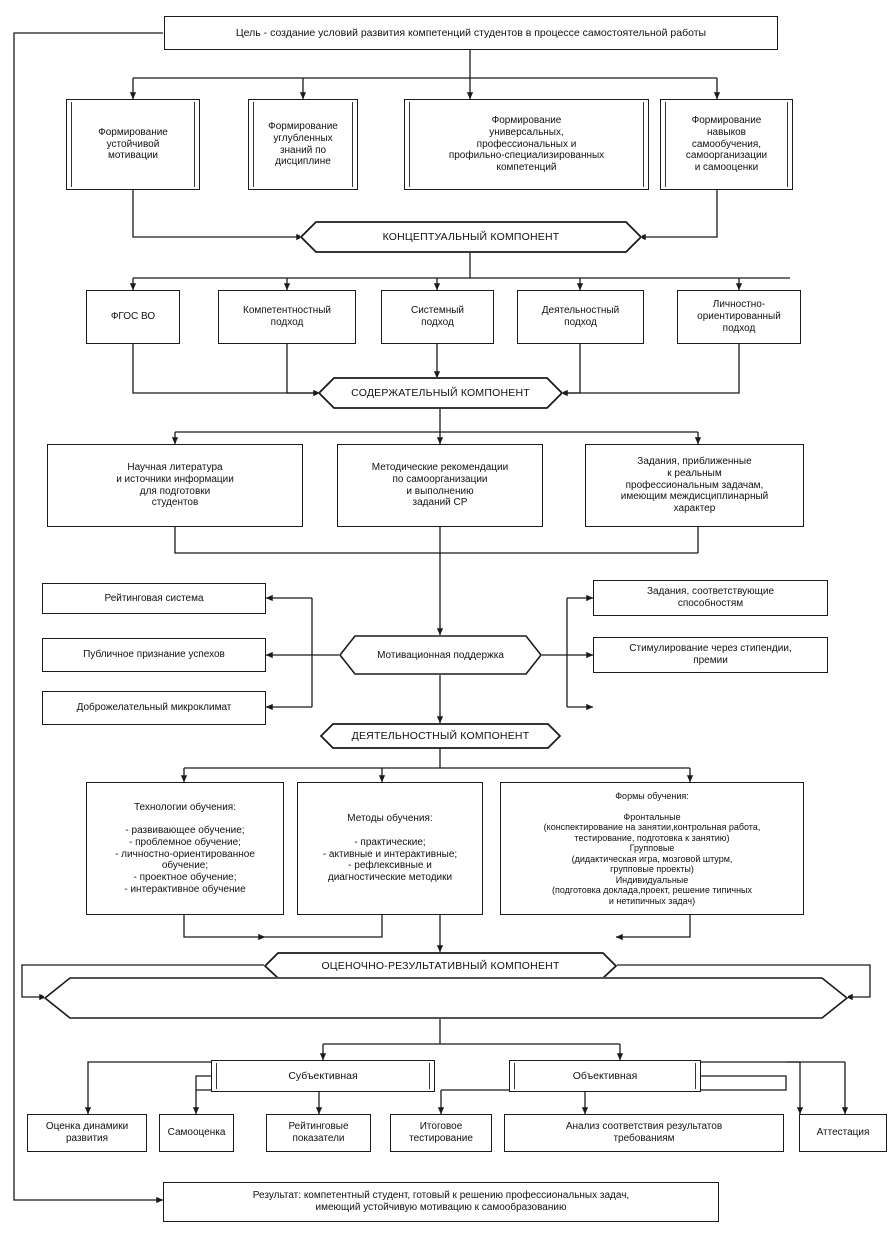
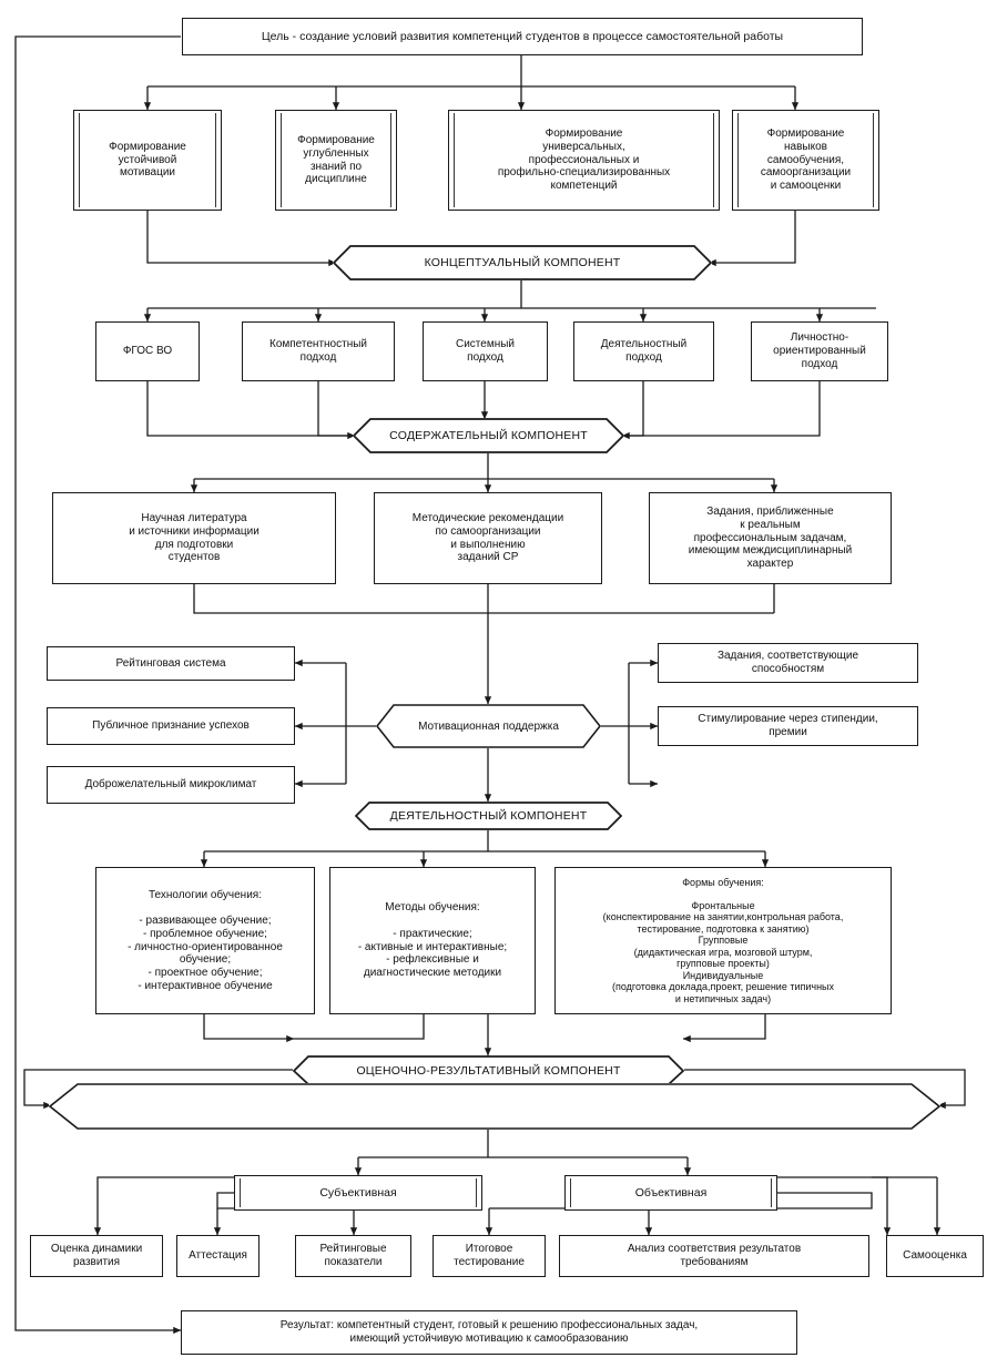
  Цель - создание условий развития компетенций студентов в процессе самостоятельной работы
  Формирование
  устойчивой
  мотивации
  Формирование
  углубленных
  знаний по
  дисциплине
  Формирование
  универсальных,
  профессиональных и
  профильно-специализированных
  компетенций
  Формирование
  навыков
  самообучения,
  самоорганизации
  и самооценки
  КОНЦЕПТУАЛЬНЫЙ КОМПОНЕНТ
  ФГОС ВО
  Компетентностный
  подход
  Системный
  подход
  Деятельностный
  подход
  Личностно-
  ориентированный
  подход
  СОДЕРЖАТЕЛЬНЫЙ КОМПОНЕНТ
  Научная литература
  и источники информации
  для подготовки
  студентов
  Методические рекомендации
  по самоорганизации
  и выполнению
  заданий СР
  Задания, приближенные
  к реальным
  профессиональным задачам,
  имеющим междисциплинарный
  характер
  Рейтинговая система
  Публичное признание успехов
  Доброжелательный микроклимат
  Мотивационная поддержка
  Задания, соответствующие
  способностям
  Стимулирование через стипендии,
  премии
  ДЕЯТЕЛЬНОСТНЫЙ КОМПОНЕНТ
  Технологии обучения:
  - развивающее обучение;
  - проблемное обучение;
  - личностно-ориентированное
  обучение;
  - проектное обучение;
  - интерактивное обучение
  Методы обучения:
  - практические;
  - активные и интерактивные;
  - рефлексивные и
  диагностические методики
  Формы обучения:
  Фронтальные
  (конспектирование на занятии,контрольная работа,
  тестирование, подготовка к занятию)
  Групповые
  (дидактическая игра, мозговой штурм,
  групповые проекты)
  Индивидуальные
  (подготовка доклада,проект, решение типичных
  и нетипичных задач)
  ОЦЕНОЧНО-РЕЗУЛЬТАТИВНЫЙ КОМПОНЕНТ
  Субъективная
  Объективная
  Оценка динамики
  развития
- Самооценка
+ Аттестация
  Рейтинговые
  показатели
  Итоговое
  тестирование
  Анализ соответствия результатов
  требованиям
- Аттестация
+ Самооценка
  Результат: компетентный студент, готовый к решению профессиональных задач,
  имеющий устойчивую мотивацию к самообразованию
